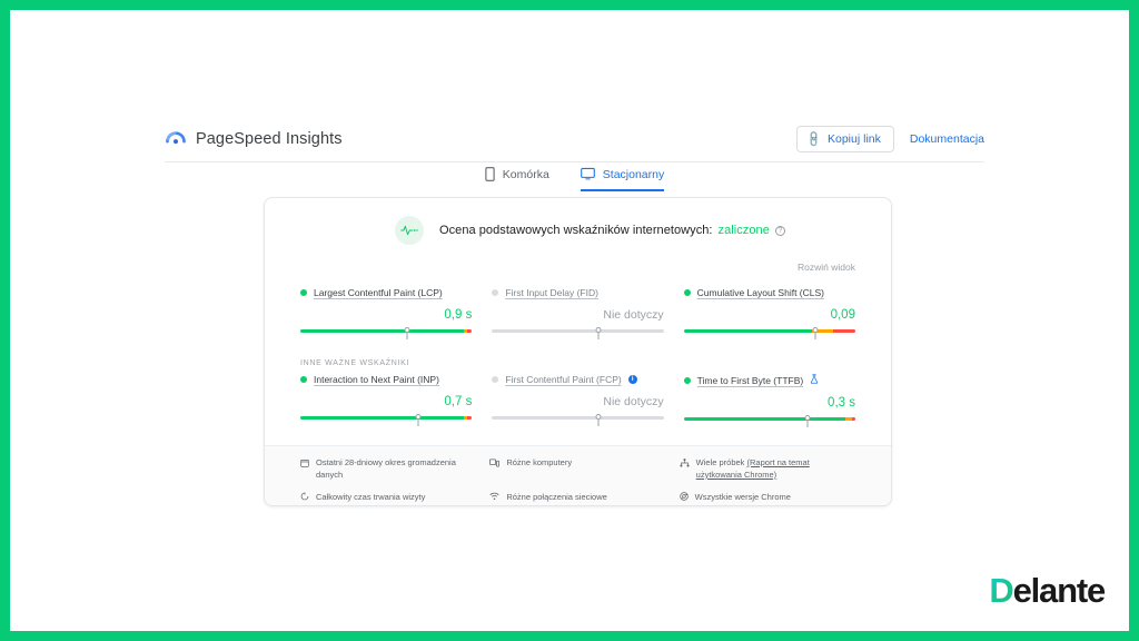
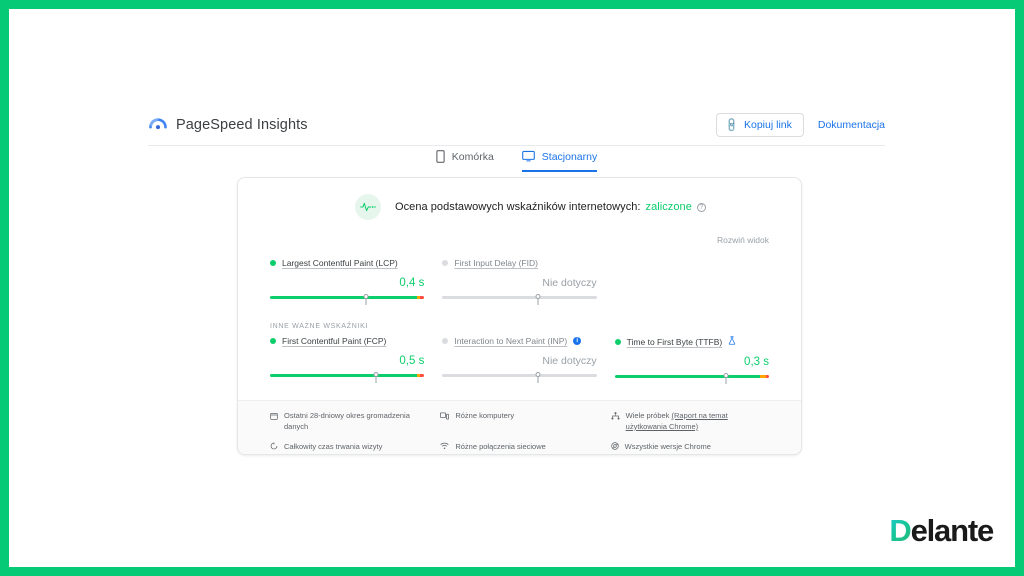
  PageSpeed Insights
  Kopiuj link
  Dokumentacja
  Komórka
  Stacjonarny
  Ocena podstawowych wskaźników internetowych:
  zaliczone
  Rozwiń widok
  Largest Contentful Paint (LCP)
- 0,9 s
+ 0,4 s
  First Input Delay (FID)
  Nie dotyczy
- Cumulative Layout Shift (CLS)
- 0,09
- Interaction to Next Paint (INP)
+ First Contentful Paint (FCP)
- 0,7 s
+ 0,5 s
- First Contentful Paint (FCP)
+ Interaction to Next Paint (INP)
  Nie dotyczy
  Time to First Byte (TTFB)
  0,3 s
  Ostatni 28-dniowy okres gromadzenia danych
  Różne komputery
  Wiele próbek (Raport na temat użytkowania Chrome)
  Całkowity czas trwania wizyty
  Różne połączenia sieciowe
  Wszystkie wersje Chrome
  D
  elante
